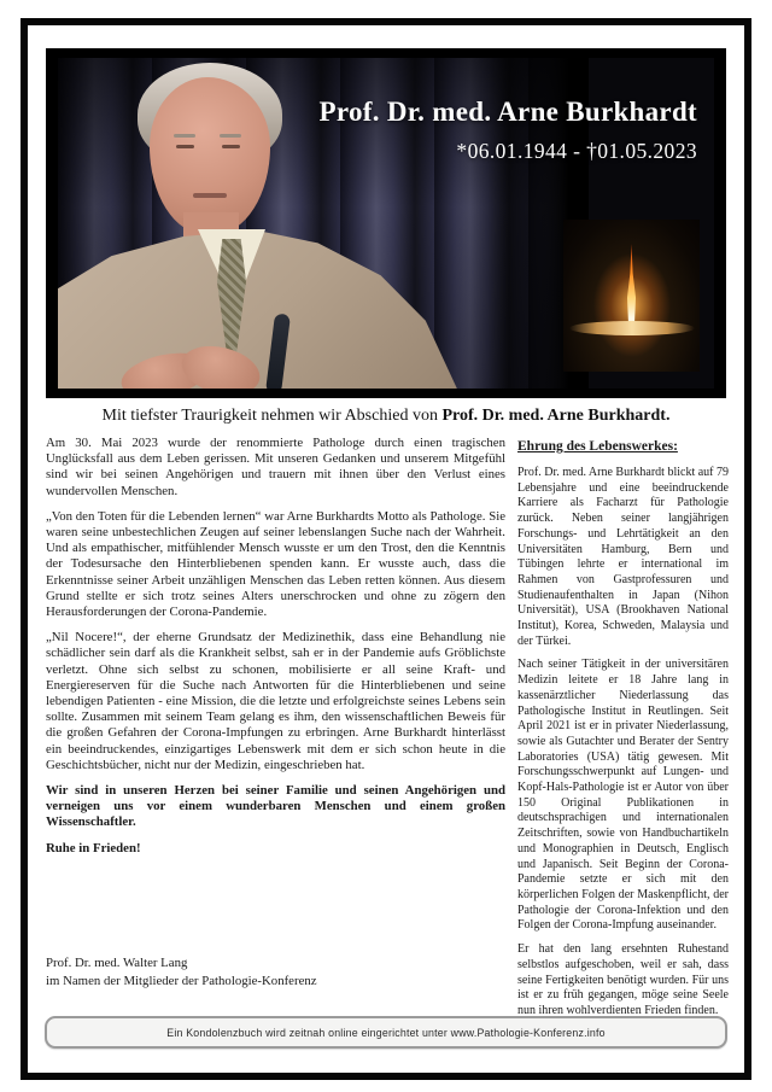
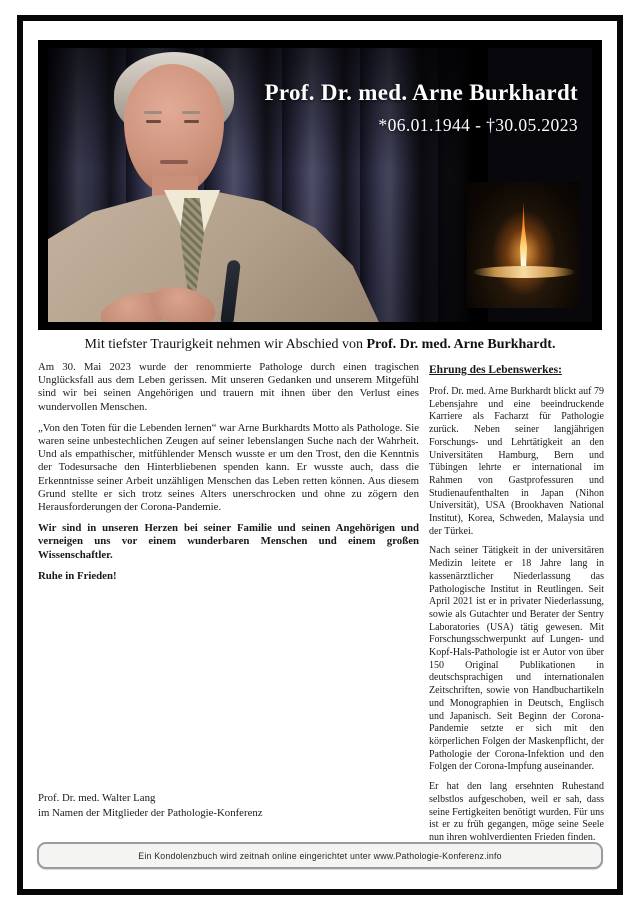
  Prof. Dr. med. Arne Burkhardt
- *06.01.1944 - †01.05.2023
+ *06.01.1944 - †30.05.2023
  Mit tiefster Traurigkeit nehmen wir Abschied von Prof. Dr. med. Arne Burkhardt.
  Am 30. Mai 2023 wurde der renommierte Pathologe durch einen tragischen Unglücksfall aus dem Leben gerissen. Mit unseren Gedanken und unserem Mitgefühl sind wir bei seinen Angehörigen und trauern mit ihnen über den Verlust eines wundervollen Menschen.
  „Von den Toten für die Lebenden lernen“ war Arne Burkhardts Motto als Pathologe. Sie waren seine unbestechlichen Zeugen auf seiner lebenslangen Suche nach der Wahrheit. Und als empathischer, mitfühlender Mensch wusste er um den Trost, den die Kenntnis der Todesursache den Hinterbliebenen spenden kann. Er wusste auch, dass die Erkenntnisse seiner Arbeit unzähligen Menschen das Leben retten können. Aus diesem Grund stellte er sich trotz seines Alters unerschrocken und ohne zu zögern den Herausforderungen der Corona-Pandemie.
- „Nil Nocere!“, der eherne Grundsatz der Medizinethik, dass eine Behandlung nie schädlicher sein darf als die Krankheit selbst, sah er in der Pandemie aufs Gröblichste verletzt. Ohne sich selbst zu schonen, mobilisierte er all seine Kraft- und Energiereserven für die Suche nach Antworten für die Hinterbliebenen und seine lebendigen Patienten - eine Mission, die die letzte und erfolgreichste seines Lebens sein sollte. Zusammen mit seinem Team gelang es ihm, den wissenschaftlichen Beweis für die großen Gefahren der Corona-Impfungen zu erbringen. Arne Burkhardt hinterlässt ein beeindruckendes, einzigartiges Lebenswerk mit dem er sich schon heute in die Geschichtsbücher, nicht nur der Medizin, eingeschrieben hat.
  Wir sind in unseren Herzen bei seiner Familie und seinen Angehörigen und verneigen uns vor einem wunderbaren Menschen und einem großen Wissenschaftler.
  Ruhe in Frieden!
  Prof. Dr. med. Walter Lang
  im Namen der Mitglieder der Pathologie-Konferenz
  Ehrung des Lebenswerkes:
  Prof. Dr. med. Arne Burkhardt blickt auf 79 Lebensjahre und eine beeindruckende Karriere als Facharzt für Pathologie zurück. Neben seiner langjährigen Forschungs- und Lehrtätigkeit an den Universitäten Hamburg, Bern und Tübingen lehrte er international im Rahmen von Gastprofessuren und Studienaufenthalten in Japan (Nihon Universität), USA (Brookhaven National Institut), Korea, Schweden, Malaysia und der Türkei.
  Nach seiner Tätigkeit in der universitären Medizin leitete er 18 Jahre lang in kassenärztlicher Niederlassung das Pathologische Institut in Reutlingen. Seit April 2021 ist er in privater Niederlassung, sowie als Gutachter und Berater der Sentry Laboratories (USA) tätig gewesen. Mit Forschungsschwerpunkt auf Lungen- und Kopf-Hals-Pathologie ist er Autor von über 150 Original Publikationen in deutschsprachigen und internationalen Zeitschriften, sowie von Handbuchartikeln und Monographien in Deutsch, Englisch und Japanisch. Seit Beginn der Corona-Pandemie setzte er sich mit den körperlichen Folgen der Maskenpflicht, der Pathologie der Corona-Infektion und den Folgen der Corona-Impfung auseinander.
  Er hat den lang ersehnten Ruhestand selbstlos aufgeschoben, weil er sah, dass seine Fertigkeiten benötigt wurden. Für uns ist er zu früh gegangen, möge seine Seele nun ihren wohlverdienten Frieden finden.
  Ein Kondolenzbuch wird zeitnah online eingerichtet unter www.Pathologie-Konferenz.info
